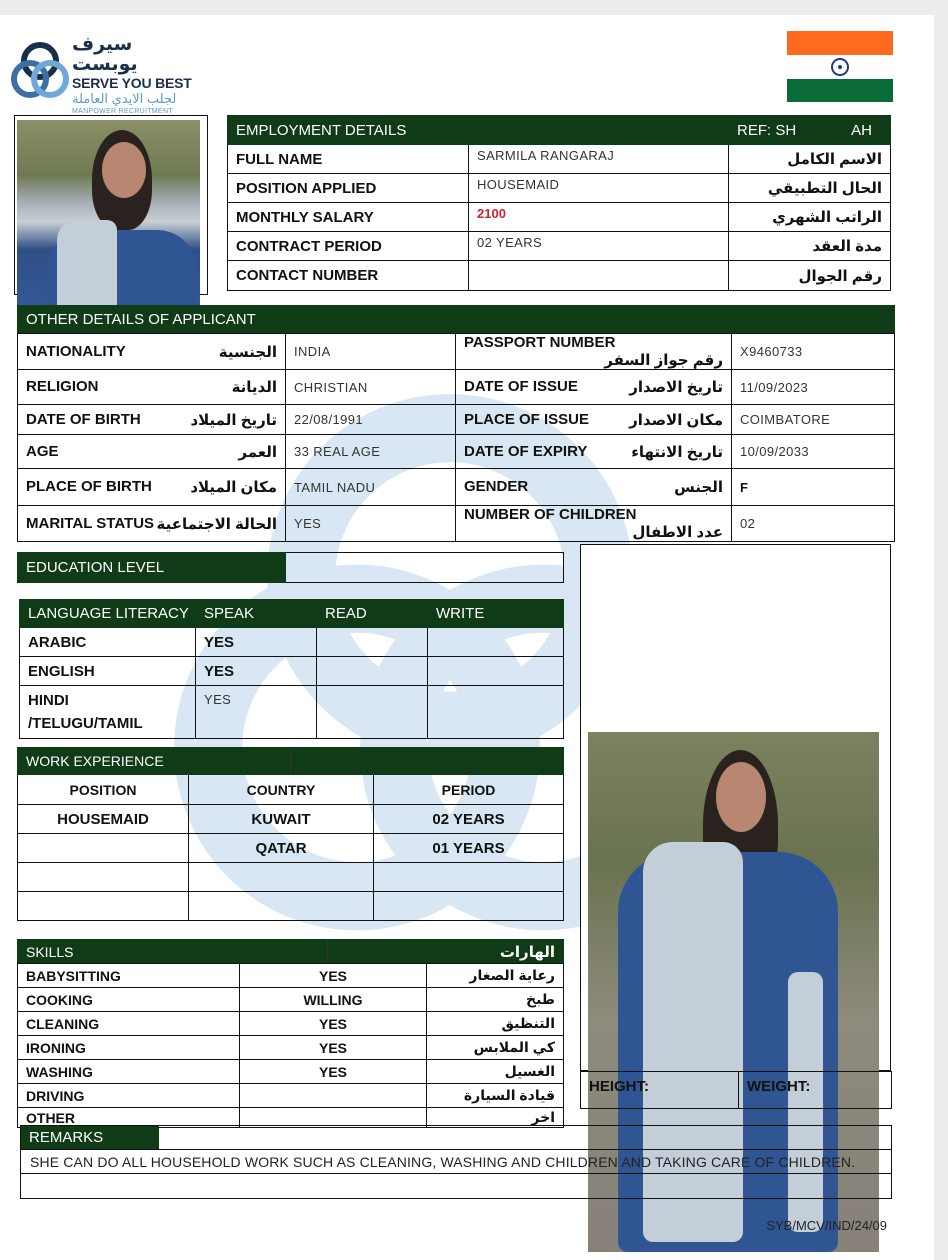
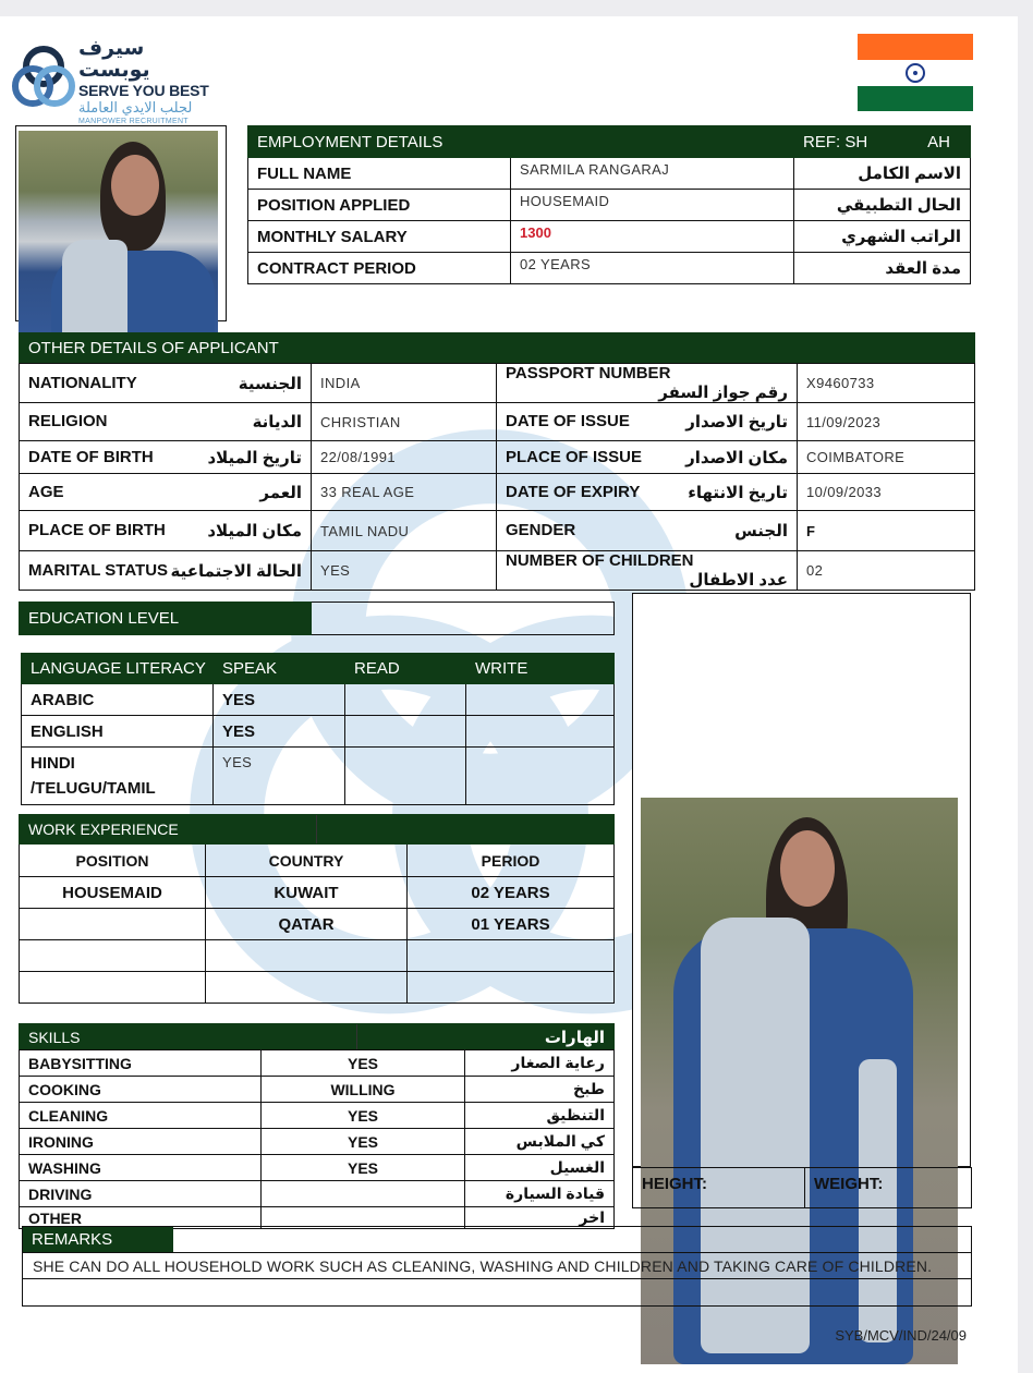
  سيرف يوبست
  SERVE YOU BEST
  لجلب الايدي العاملة
  EMPLOYMENT DETAILS	REF: SH AH
  FULL NAME	SARMILA RANGARAJ	الاسم الكامل
  POSITION APPLIED	HOUSEMAID	الحال التطبيقي
- MONTHLY SALARY	2100	الراتب الشهري
+ MONTHLY SALARY	1300	الراتب الشهري
  CONTRACT PERIOD	02 YEARS	مدة العقد
- CONTACT NUMBER		رقم الجوال
  OTHER DETAILS OF APPLICANT
  NATIONALITY الجنسية	INDIA	PASSPORT NUMBERرقم جواز السفر	X9460733
  RELIGION الديانة	CHRISTIAN	DATE OF ISSUE تاريخ الاصدار	11/09/2023
  DATE OF BIRTH تاريخ الميلاد	22/08/1991	PLACE OF ISSUE مكان الاصدار	COIMBATORE
  AGE العمر	33 REAL AGE	DATE OF EXPIRY تاريخ الانتهاء	10/09/2033
  PLACE OF BIRTH مكان الميلاد	TAMIL NADU	GENDER الجنس	F
  MARITAL STATUS الحالة الاجتماعية	YES	NUMBER OF CHILDRENعدد الاطفال	02
  EDUCATION LEVEL
  LANGUAGE LITERACY	SPEAK	READ	WRITE
  ARABIC	YES
  ENGLISH	YES
  HINDI /TELUGU/TAMIL	YES
  WORK EXPERIENCE
  POSITION	COUNTRY	PERIOD
  HOUSEMAID	KUWAIT	02 YEARS
  	QATAR	01 YEARS
  SKILLS	الهارات
  BABYSITTING	YES	رعاية الصغار
  COOKING	WILLING	طبخ
  CLEANING	YES	التنظيق
  IRONING	YES	كي الملابس
  WASHING	YES	الغسيل
  DRIVING		قيادة السيارة
  OTHER		اخر
  HEIGHT:	WEIGHT:
  REMARKS
  SHE CAN DO ALL HOUSEHOLD WORK SUCH AS CLEANING, WASHING AND CHILDREN AND TAKING CARE OF CHILDREN.
  SYB/MCV/IND/24/09
